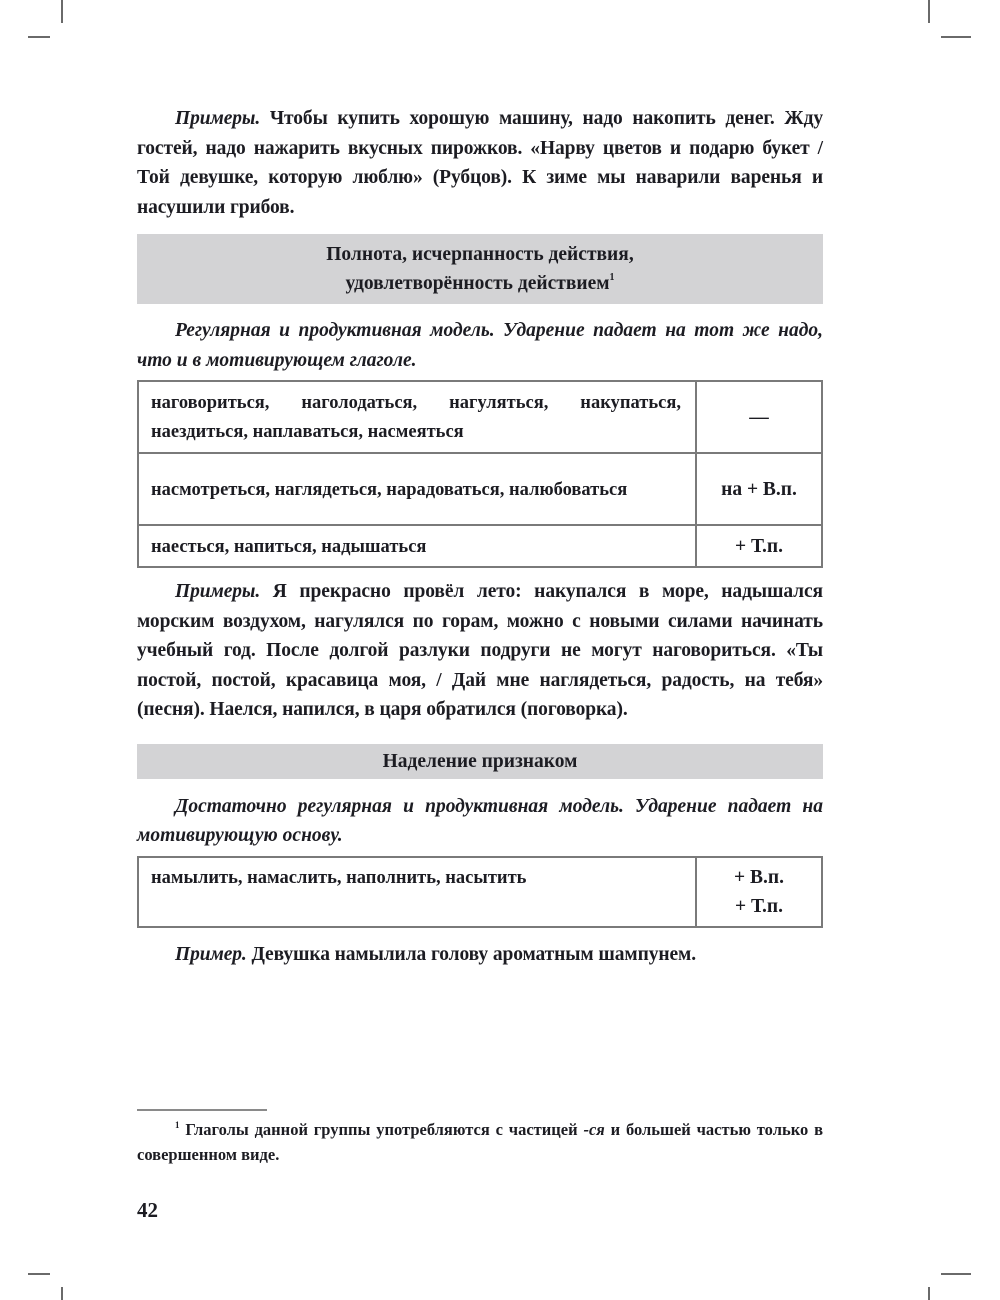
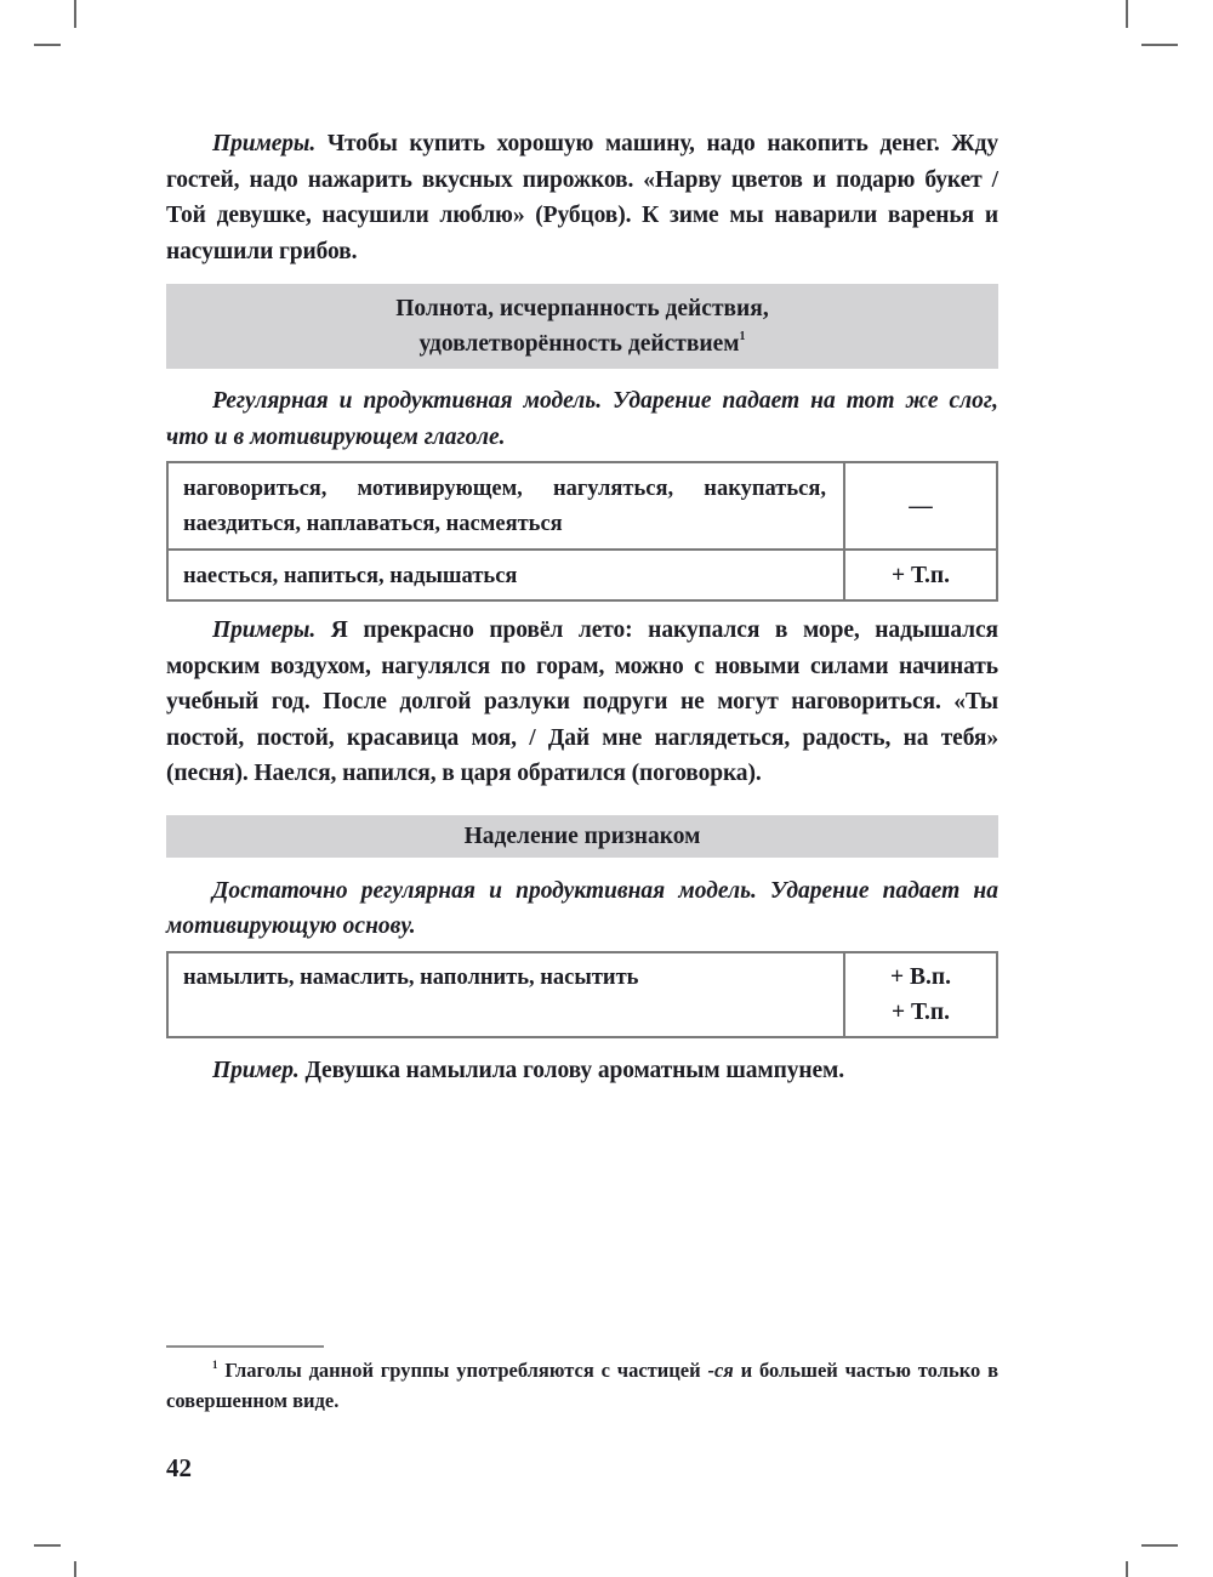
- Примеры. Чтобы купить хорошую машину, надо накопить денег. Жду гостей, надо нажарить вкусных пирожков. «Нарву цветов и подарю букет / Той девушке, которую люблю» (Рубцов). К зиме мы наварили варенья и насушили грибов.
+ Примеры. Чтобы купить хорошую машину, надо накопить денег. Жду гостей, надо нажарить вкусных пирожков. «Нарву цветов и подарю букет / Той девушке, насушили люблю» (Рубцов). К зиме мы наварили варенья и насушили грибов.
  Полнота, исчерпанность действия,
  удовлетворённость действием1
- Регулярная и продуктивная модель. Ударение падает на тот же надо, что и в мотивирующем глаголе.
+ Регулярная и продуктивная модель. Ударение падает на тот же слог, что и в мотивирующем глаголе.
- наговориться, наголодаться, нагуляться, накупаться, наездиться, наплаваться, насмеяться	—
+ наговориться, мотивирующем, нагуляться, накупаться, наездиться, наплаваться, насмеяться	—
- насмотреться, наглядеться, нарадоваться, налюбоваться	на + В.п.
  наесться, напиться, надышаться	+ Т.п.
  Примеры. Я прекрасно провёл лето: накупался в море, надышался морским воздухом, нагулялся по горам, можно с новыми силами начинать учебный год. После долгой разлуки подруги не могут наговориться. «Ты постой, постой, красавица моя, / Дай мне наглядеться, радость, на тебя» (песня). Наелся, напился, в царя обратился (поговорка).
  Наделение признаком
  Достаточно регулярная и продуктивная модель. Ударение падает на мотивирующую основу.
  намылить, намаслить, наполнить, насытить	+ В.п. + Т.п.
  Пример. Девушка намылила голову ароматным шампунем.
  1 Глаголы данной группы употребляются с частицей -ся и большей частью только в совершенном виде.
  42
